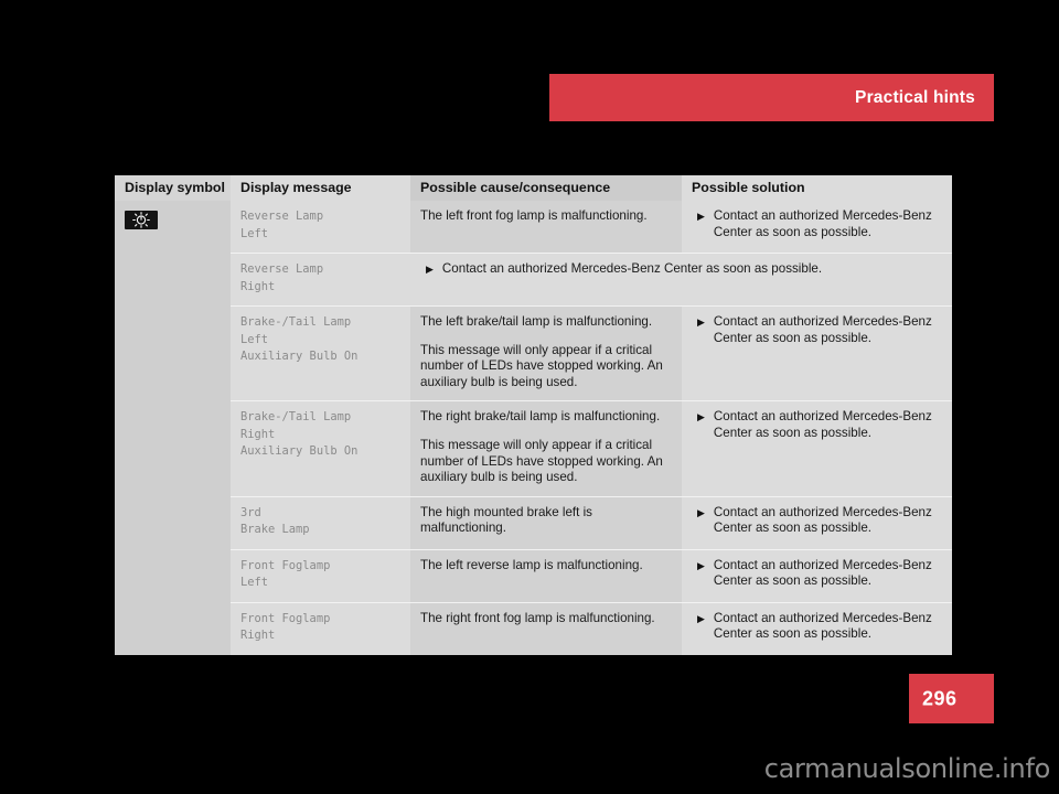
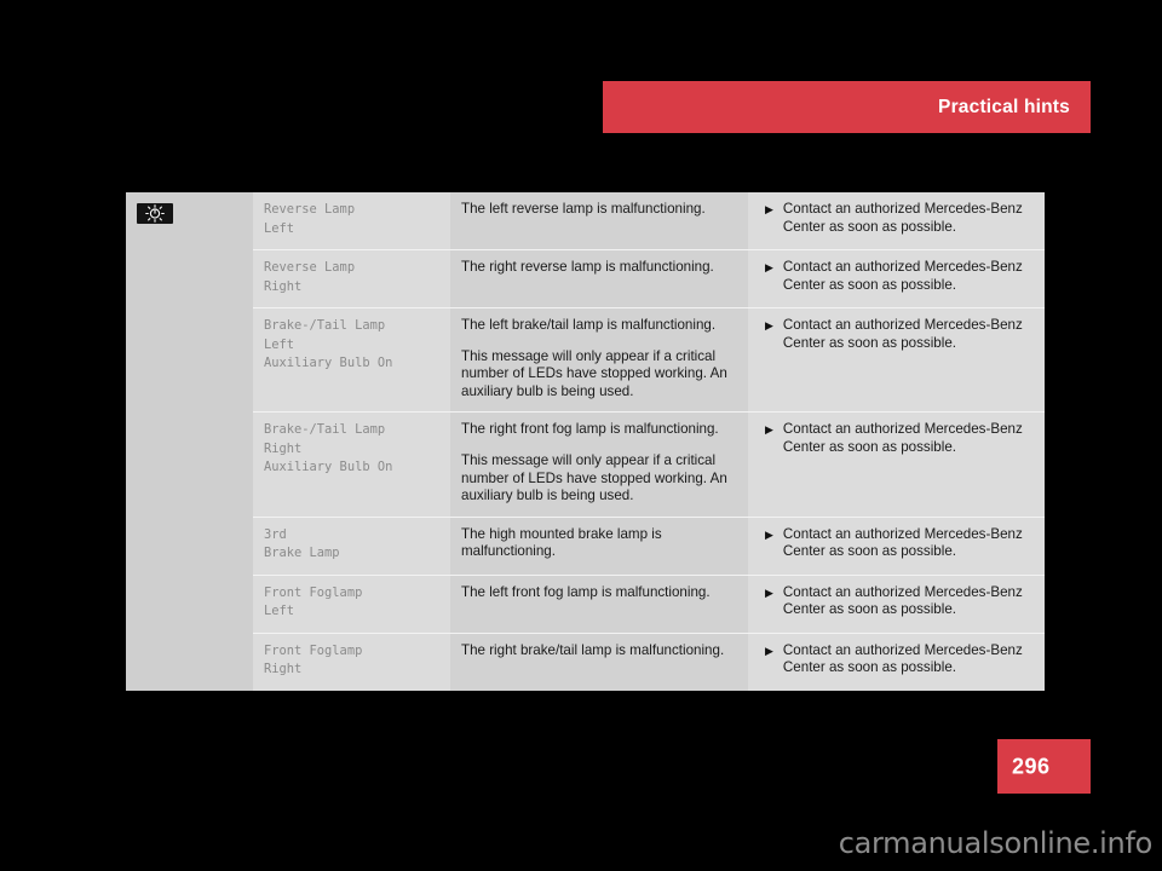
  Practical hints
- Display symbol
- Display message
- Possible cause/consequence
- Possible solution
  Reverse Lamp
  Left
- The left front fog lamp is malfunctioning.
+ The left reverse lamp is malfunctioning.
  ▶
  Contact an authorized Mercedes-Benz Center as soon as possible.
  Reverse Lamp
  Right
+ The right reverse lamp is malfunctioning.
  ▶
  Contact an authorized Mercedes-Benz Center as soon as possible.
  Brake-/Tail Lamp
  Left
  Auxiliary Bulb On
  The left brake/tail lamp is malfunctioning.
  This message will only appear if a critical number of LEDs have stopped working. An auxiliary bulb is being used.
  ▶
  Contact an authorized Mercedes-Benz Center as soon as possible.
  Brake-/Tail Lamp
  Right
  Auxiliary Bulb On
- The right brake/tail lamp is malfunctioning.
+ The right front fog lamp is malfunctioning.
  This message will only appear if a critical number of LEDs have stopped working. An auxiliary bulb is being used.
  ▶
  Contact an authorized Mercedes-Benz Center as soon as possible.
  3rd
  Brake Lamp
- The high mounted brake left is malfunctioning.
+ The high mounted brake lamp is malfunctioning.
  ▶
  Contact an authorized Mercedes-Benz Center as soon as possible.
  Front Foglamp
  Left
- The left reverse lamp is malfunctioning.
+ The left front fog lamp is malfunctioning.
  ▶
  Contact an authorized Mercedes-Benz Center as soon as possible.
  Front Foglamp
  Right
- The right front fog lamp is malfunctioning.
+ The right brake/tail lamp is malfunctioning.
  ▶
  Contact an authorized Mercedes-Benz Center as soon as possible.
  296
  carmanualsonline.info
